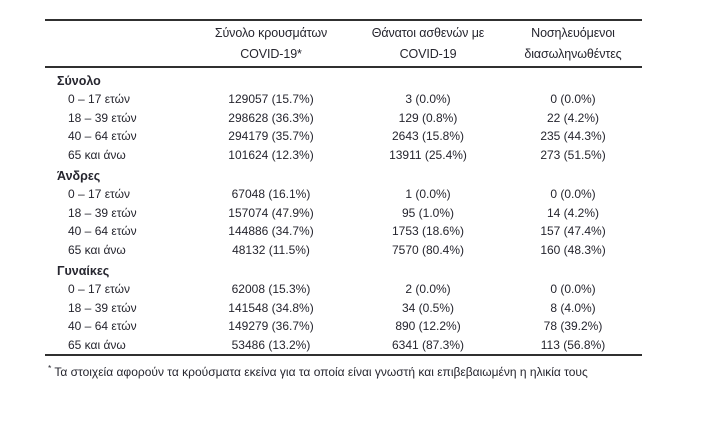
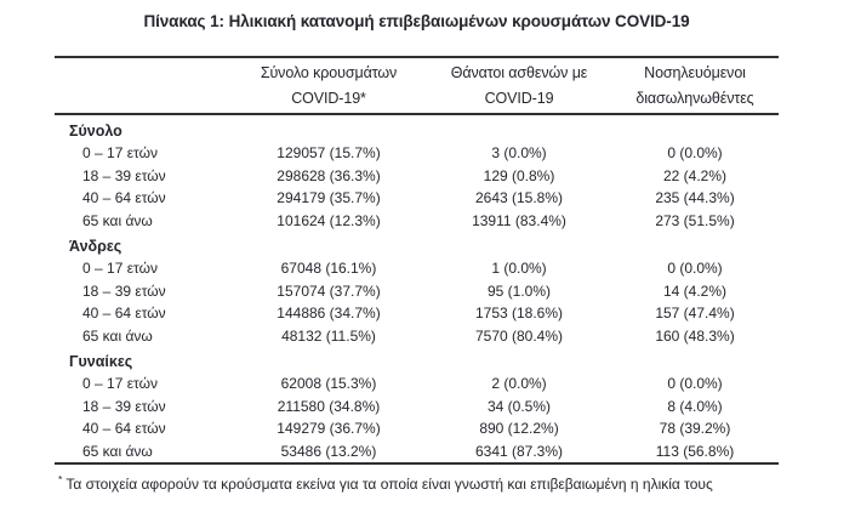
+ Πίνακας 1: Ηλικιακή κατανομή επιβεβαιωμένων κρουσμάτων COVID-19
  Σύνολο κρουσμάτων
  COVID-19*
  Θάνατοι ασθενών με
  COVID-19
  Νοσηλευόμενοι
  διασωληνωθέντες
  Σύνολο
  0 – 17 ετών
  129057 (15.7%)
  3 (0.0%)
  0 (0.0%)
  18 – 39 ετών
  298628 (36.3%)
  129 (0.8%)
  22 (4.2%)
  40 – 64 ετών
  294179 (35.7%)
  2643 (15.8%)
  235 (44.3%)
  65 και άνω
  101624 (12.3%)
- 13911 (25.4%)
+ 13911 (83.4%)
  273 (51.5%)
  Άνδρες
  0 – 17 ετών
  67048 (16.1%)
  1 (0.0%)
  0 (0.0%)
  18 – 39 ετών
- 157074 (47.9%)
+ 157074 (37.7%)
  95 (1.0%)
  14 (4.2%)
  40 – 64 ετών
  144886 (34.7%)
  1753 (18.6%)
  157 (47.4%)
  65 και άνω
  48132 (11.5%)
  7570 (80.4%)
  160 (48.3%)
  Γυναίκες
  0 – 17 ετών
  62008 (15.3%)
  2 (0.0%)
  0 (0.0%)
  18 – 39 ετών
- 141548 (34.8%)
+ 211580 (34.8%)
  34 (0.5%)
  8 (4.0%)
  40 – 64 ετών
  149279 (36.7%)
  890 (12.2%)
  78 (39.2%)
  65 και άνω
  53486 (13.2%)
  6341 (87.3%)
  113 (56.8%)
  * Τα στοιχεία αφορούν τα κρούσματα εκείνα για τα οποία είναι γνωστή και επιβεβαιωμένη η ηλικία τους
